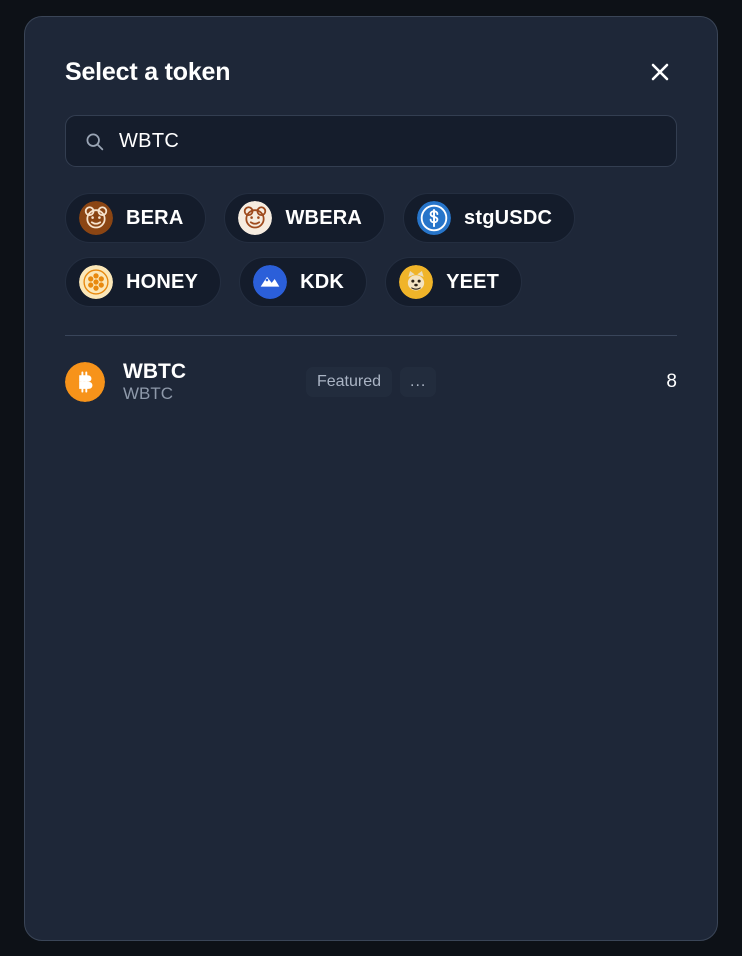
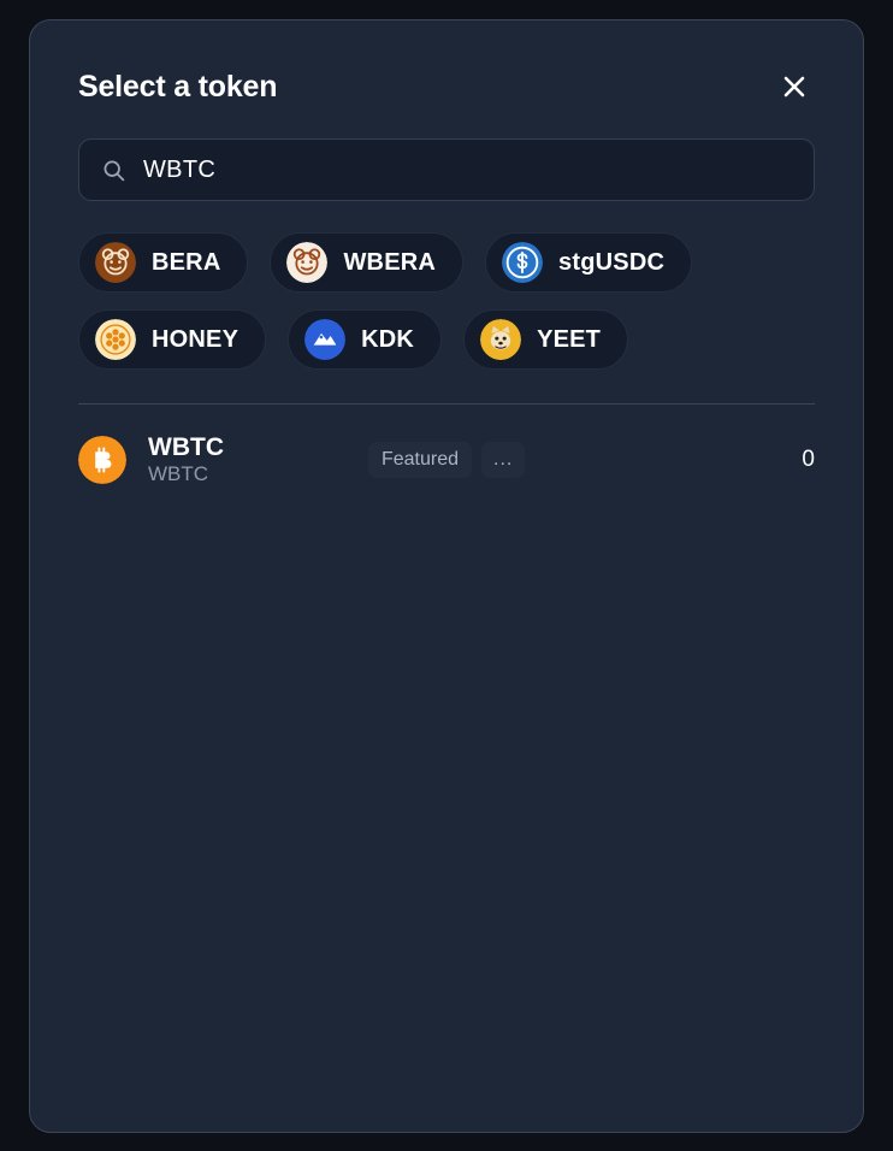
  Select a token
  WBTC
  BERA
  WBERA
  stgUSDC
  HONEY
  KDK
  YEET
  WBTC
  WBTC
  Featured
  ...
- 8
+ 0
